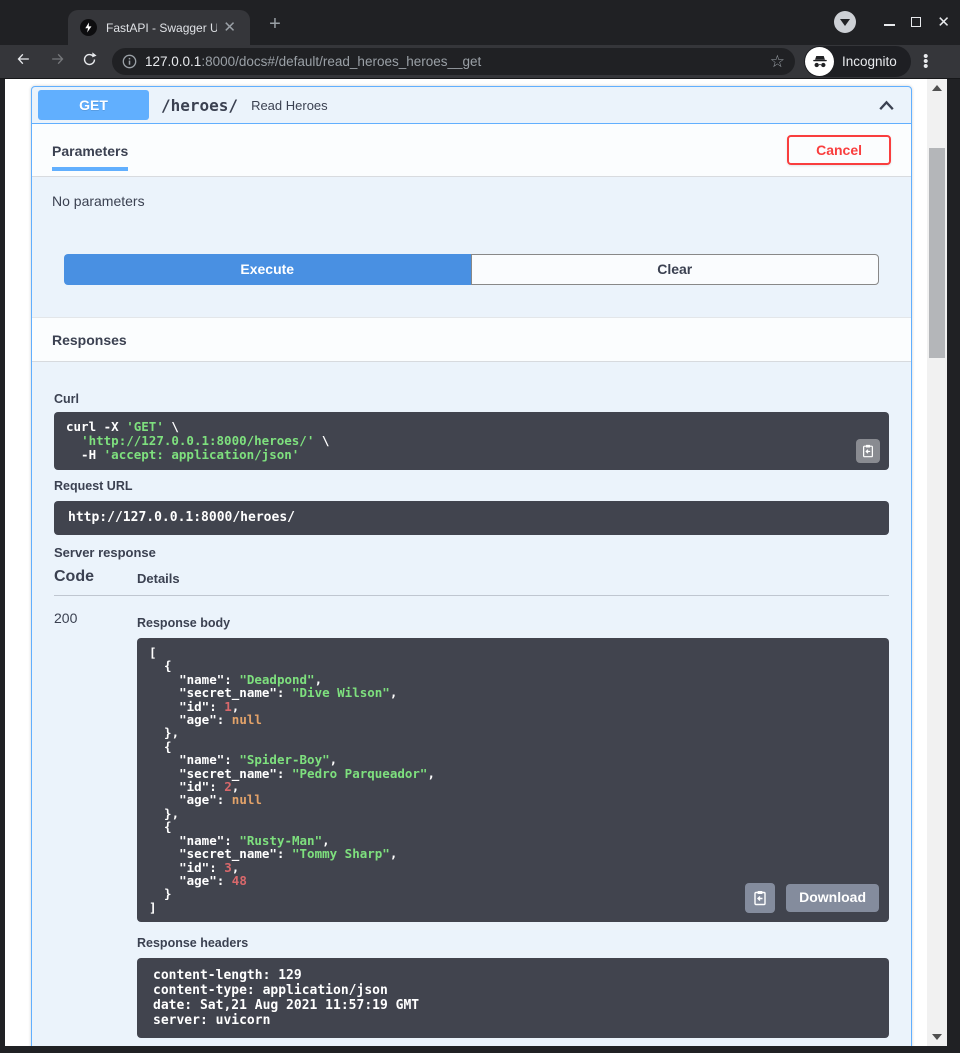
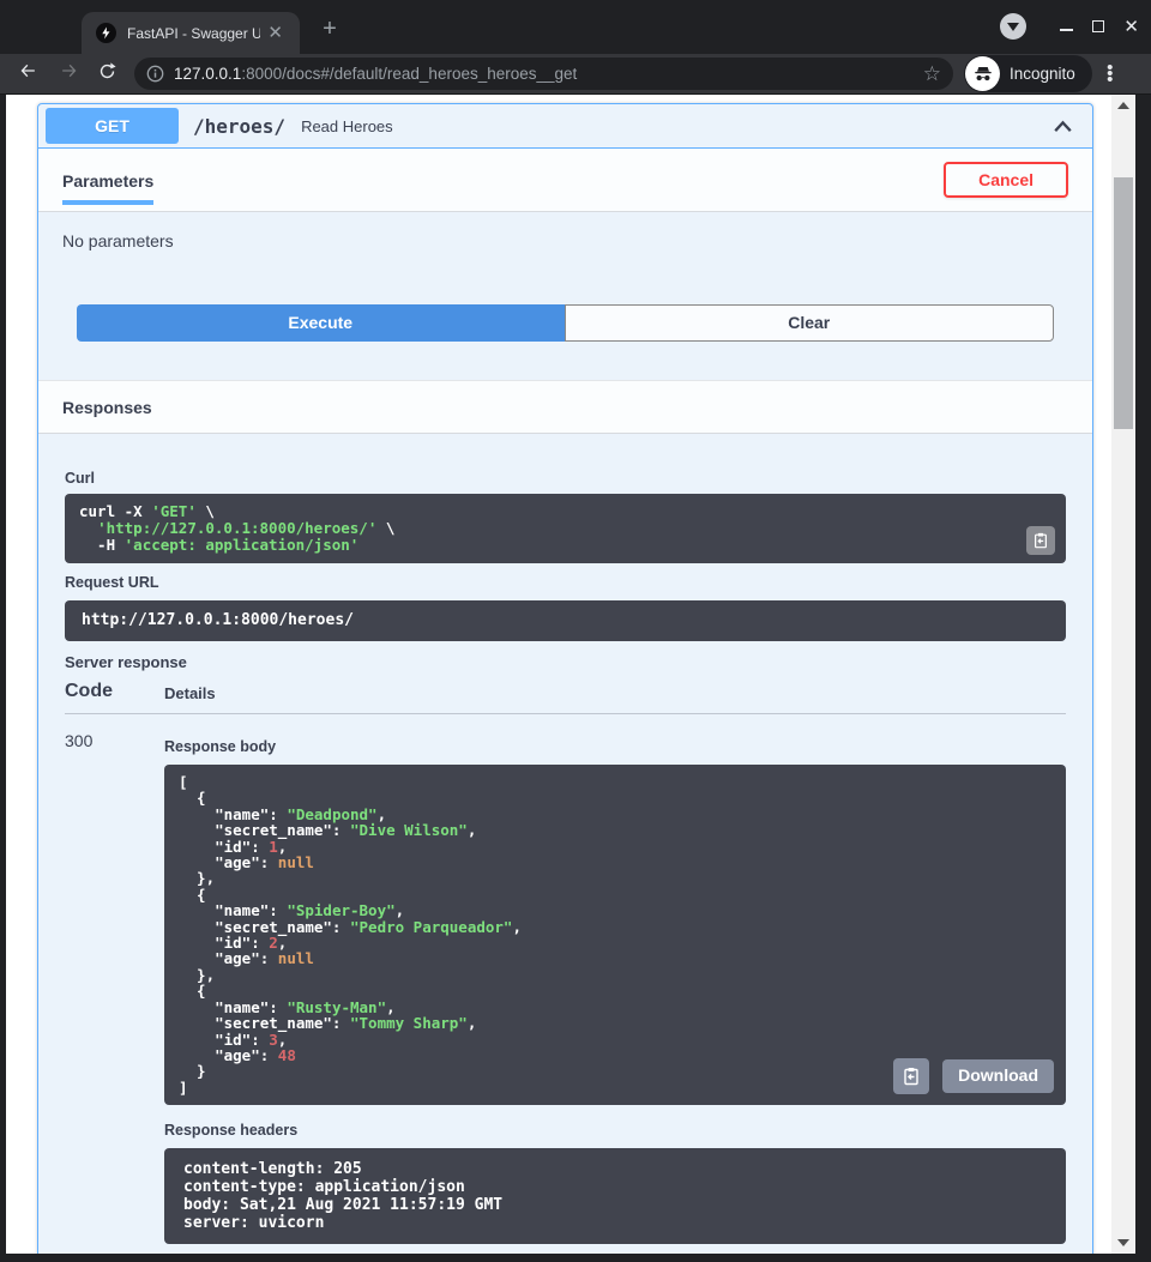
  FastAPI - Swagger U
  ✕
  +
  ✕
  127.0.0.1:8000/docs#/default/read_heroes_heroes__get
  ☆
  Incognito
  •
  •
  •
  GET
  /heroes/
  Read Heroes
  Parameters
  Cancel
  No parameters
  Execute
  Clear
  Responses
  Curl
  curl -X 'GET' \
  'http://127.0.0.1:8000/heroes/' \
  -H 'accept: application/json'
  Request URL
  http://127.0.0.1:8000/heroes/
  Server response
  Code
  Details
- 200
+ 300
  Response body
  [
  {
  "name": "Deadpond",
  "secret_name": "Dive Wilson",
  "id": 1,
  "age": null
  },
  {
  "name": "Spider-Boy",
  "secret_name": "Pedro Parqueador",
  "id": 2,
  "age": null
  },
  {
  "name": "Rusty-Man",
  "secret_name": "Tommy Sharp",
  "id": 3,
  "age": 48
  }
  ]
  Download
  Response headers
- content-length: 129
+ content-length: 205
  content-type: application/json
- date: Sat,21 Aug 2021 11:57:19 GMT
+ body: Sat,21 Aug 2021 11:57:19 GMT
  server: uvicorn
